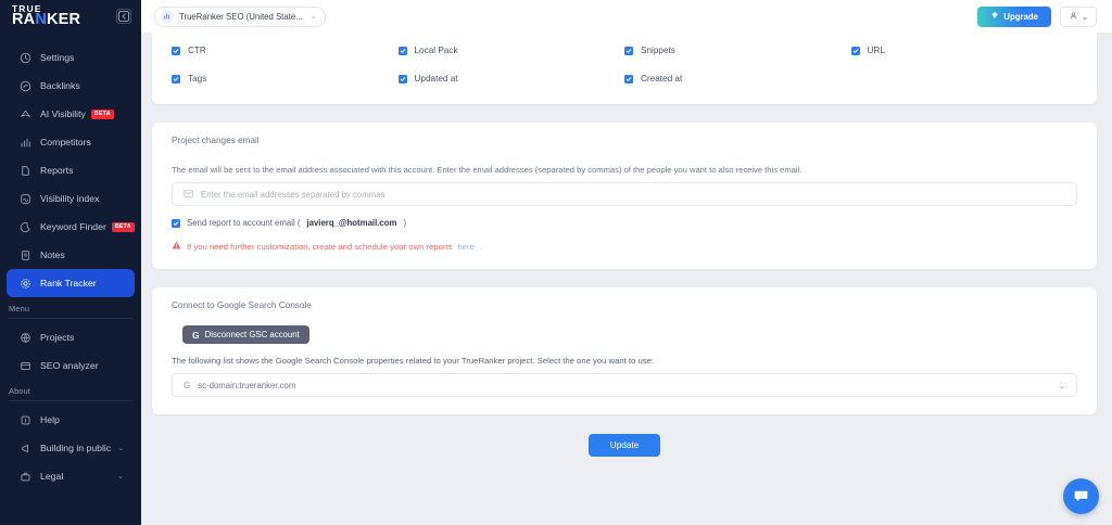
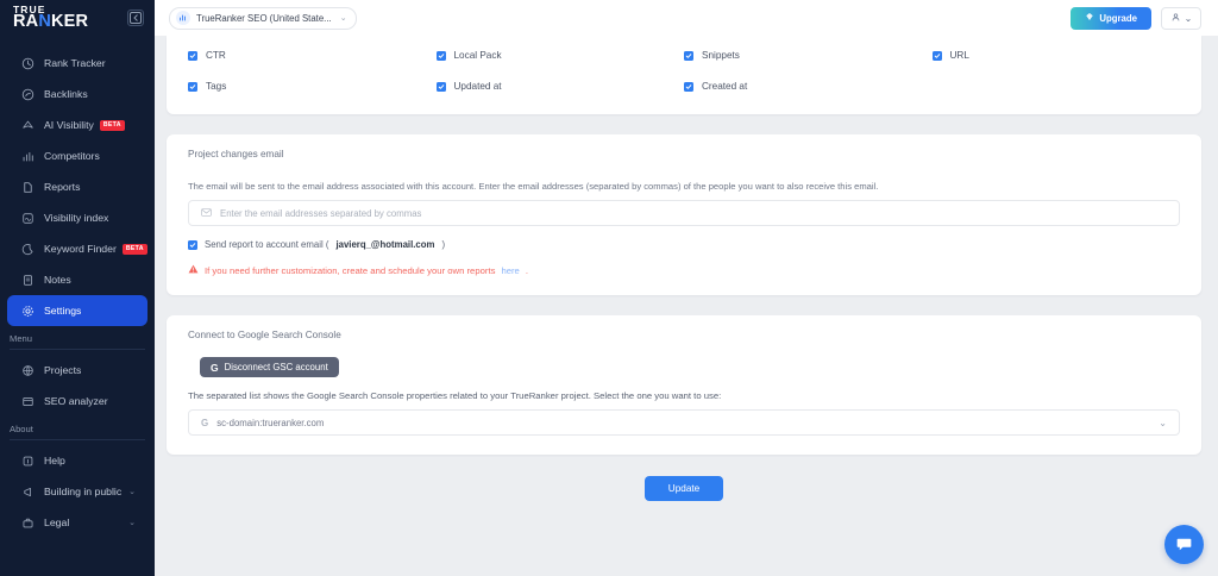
  TRUE
  RANKER
- Settings
+ Rank Tracker
  Backlinks
  AI Visibility
  Competitors
  Reports
  Visibility index
  Keyword Finder
  Notes
- Rank Tracker
+ Settings
  Menu
  Projects
  SEO analyzer
  About
  Help
  Building in public
  Legal
  TrueRanker SEO (United State...
  Upgrade
  ⌄
  CTR
  Local Pack
  Snippets
  URL
  Tags
  Updated at
  Created at
  Project changes email
  The email will be sent to the email address associated with this account. Enter the email addresses (separated by commas) of the people you want to also receive this email.
  Enter the email addresses separated by commas
  Send report to account email (
  javierq_@hotmail.com
  )
  If you need further customization, create and schedule your own reports
  here
  .
  Connect to Google Search Console
  G
  Disconnect GSC account
- The following list shows the Google Search Console properties related to your TrueRanker project. Select the one you want to use:
+ The separated list shows the Google Search Console properties related to your TrueRanker project. Select the one you want to use:
  G
  sc-domain:trueranker.com
  ⌄
  Update
